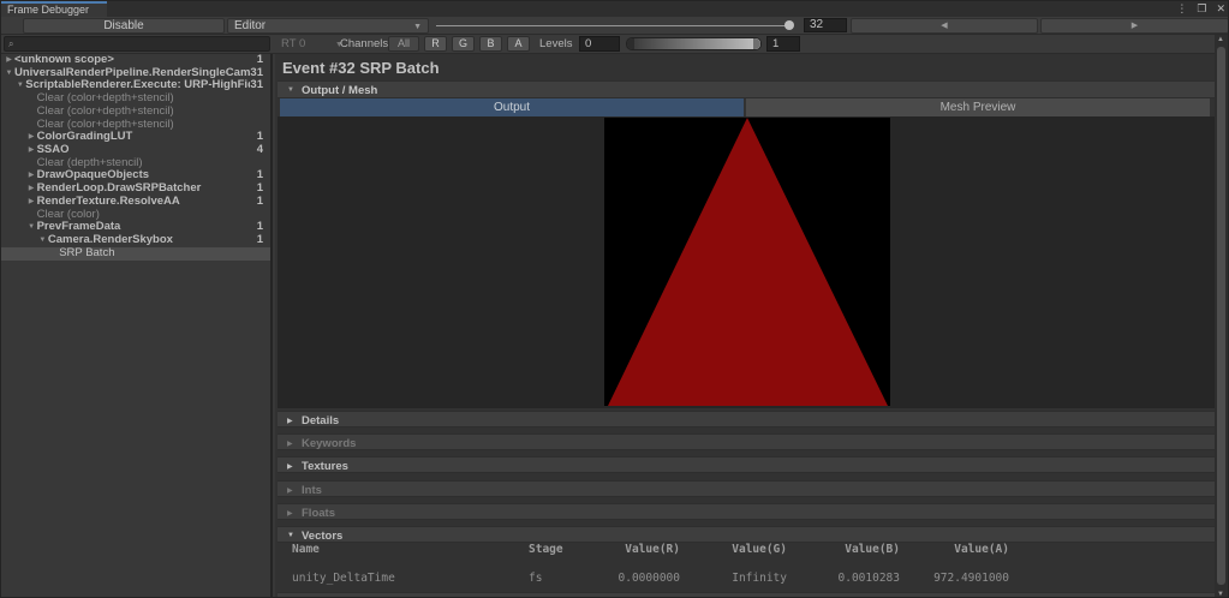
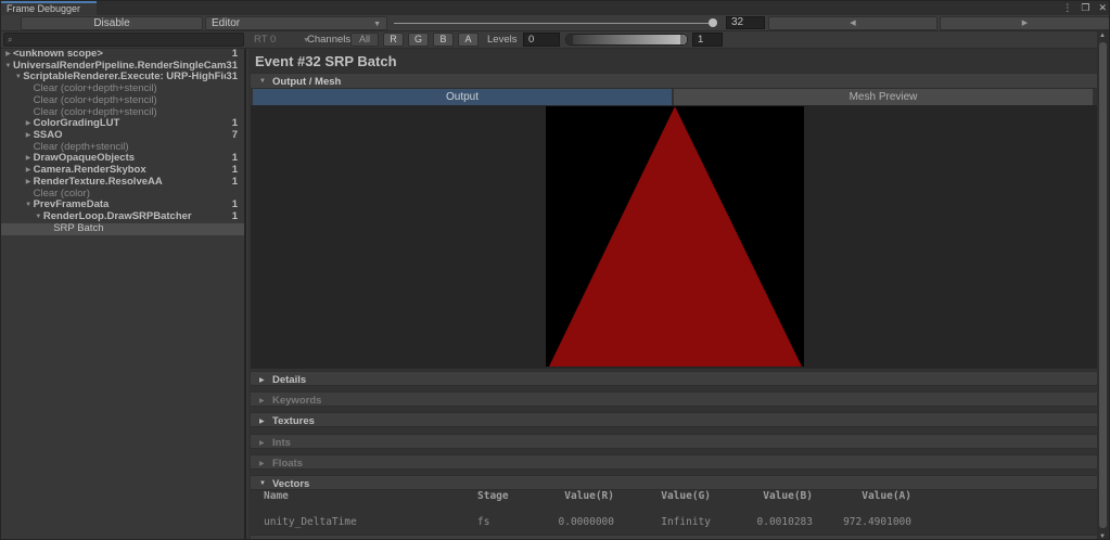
  Frame Debugger
  ⋮
  ❐
  ✕
  Disable
  Editor
  32
  ⌕
  RT 0
  Channels
  All
  R
  G
  B
  A
  Levels
  0
  1
  <unknown scope>
  1
  UniversalRenderPipeline.RenderSingleCam
  31
  ScriptableRenderer.Execute: URP-HighFi
  31
  Clear (color+depth+stencil)
  Clear (color+depth+stencil)
  Clear (color+depth+stencil)
  ColorGradingLUT
  1
  SSAO
- 4
+ 7
  Clear (depth+stencil)
  DrawOpaqueObjects
  1
- RenderLoop.DrawSRPBatcher
+ Camera.RenderSkybox
  1
  RenderTexture.ResolveAA
  1
  Clear (color)
  PrevFrameData
  1
- Camera.RenderSkybox
+ RenderLoop.DrawSRPBatcher
  1
  SRP Batch
  Event #32 SRP Batch
  Output / Mesh
  Output
  Mesh Preview
  Details
  Keywords
  Textures
  Ints
  Floats
  Vectors
  Name
  Stage
  Value(R)
  Value(G)
  Value(B)
  Value(A)
  unity_DeltaTime
  fs
  0.0000000
  Infinity
  0.0010283
  972.4901000
